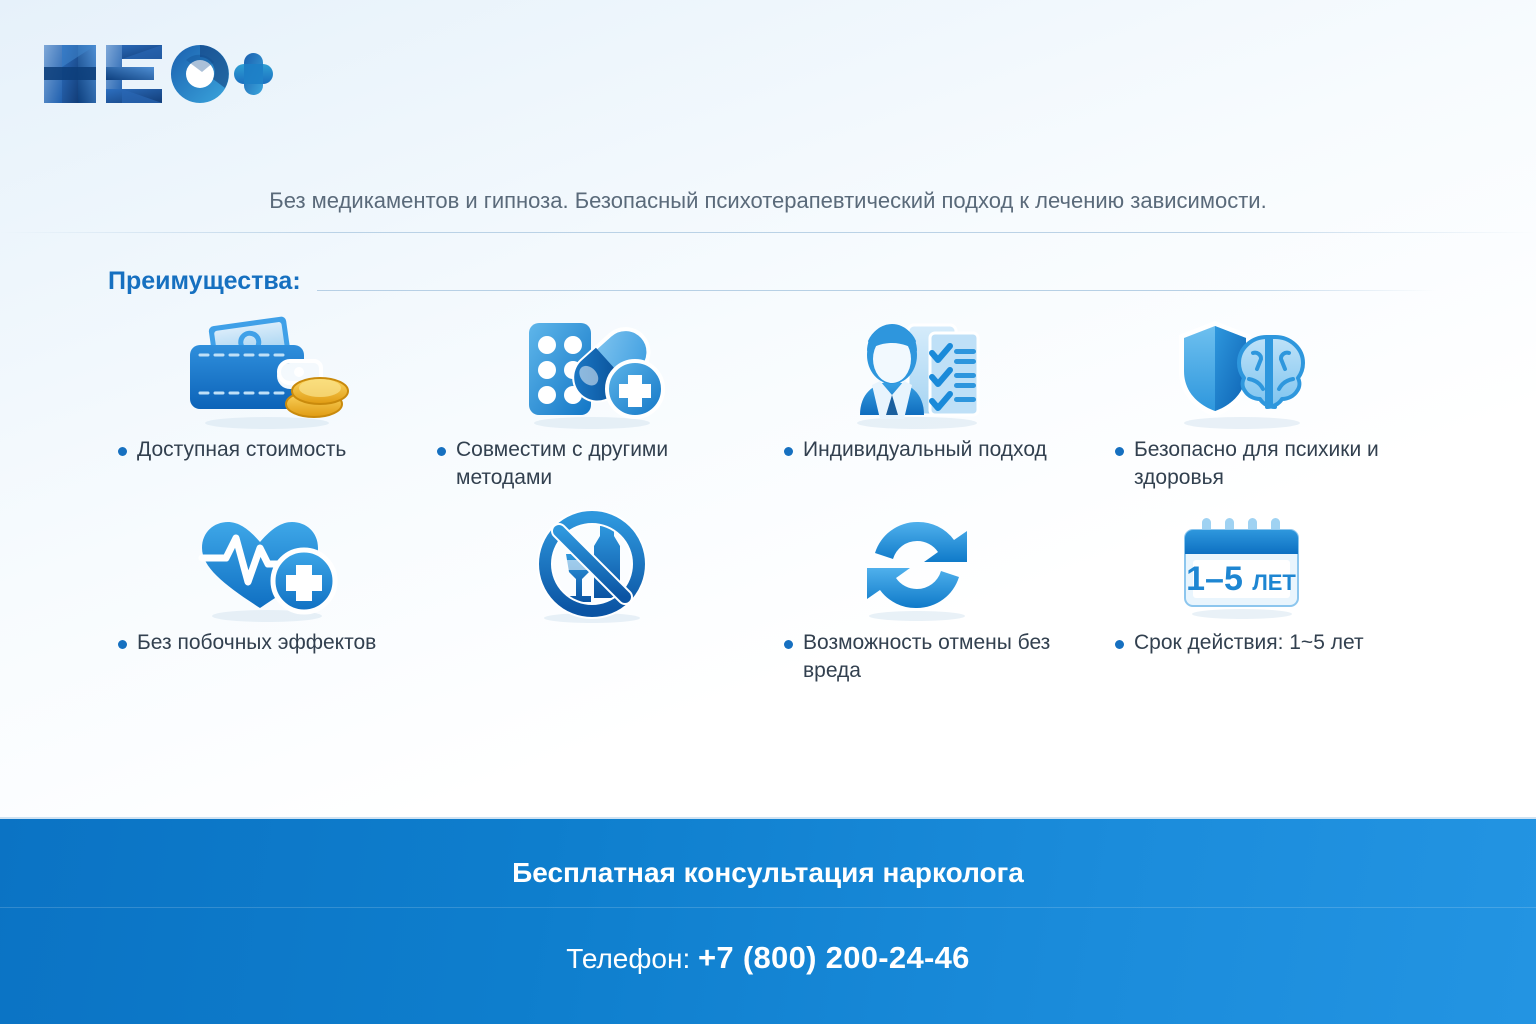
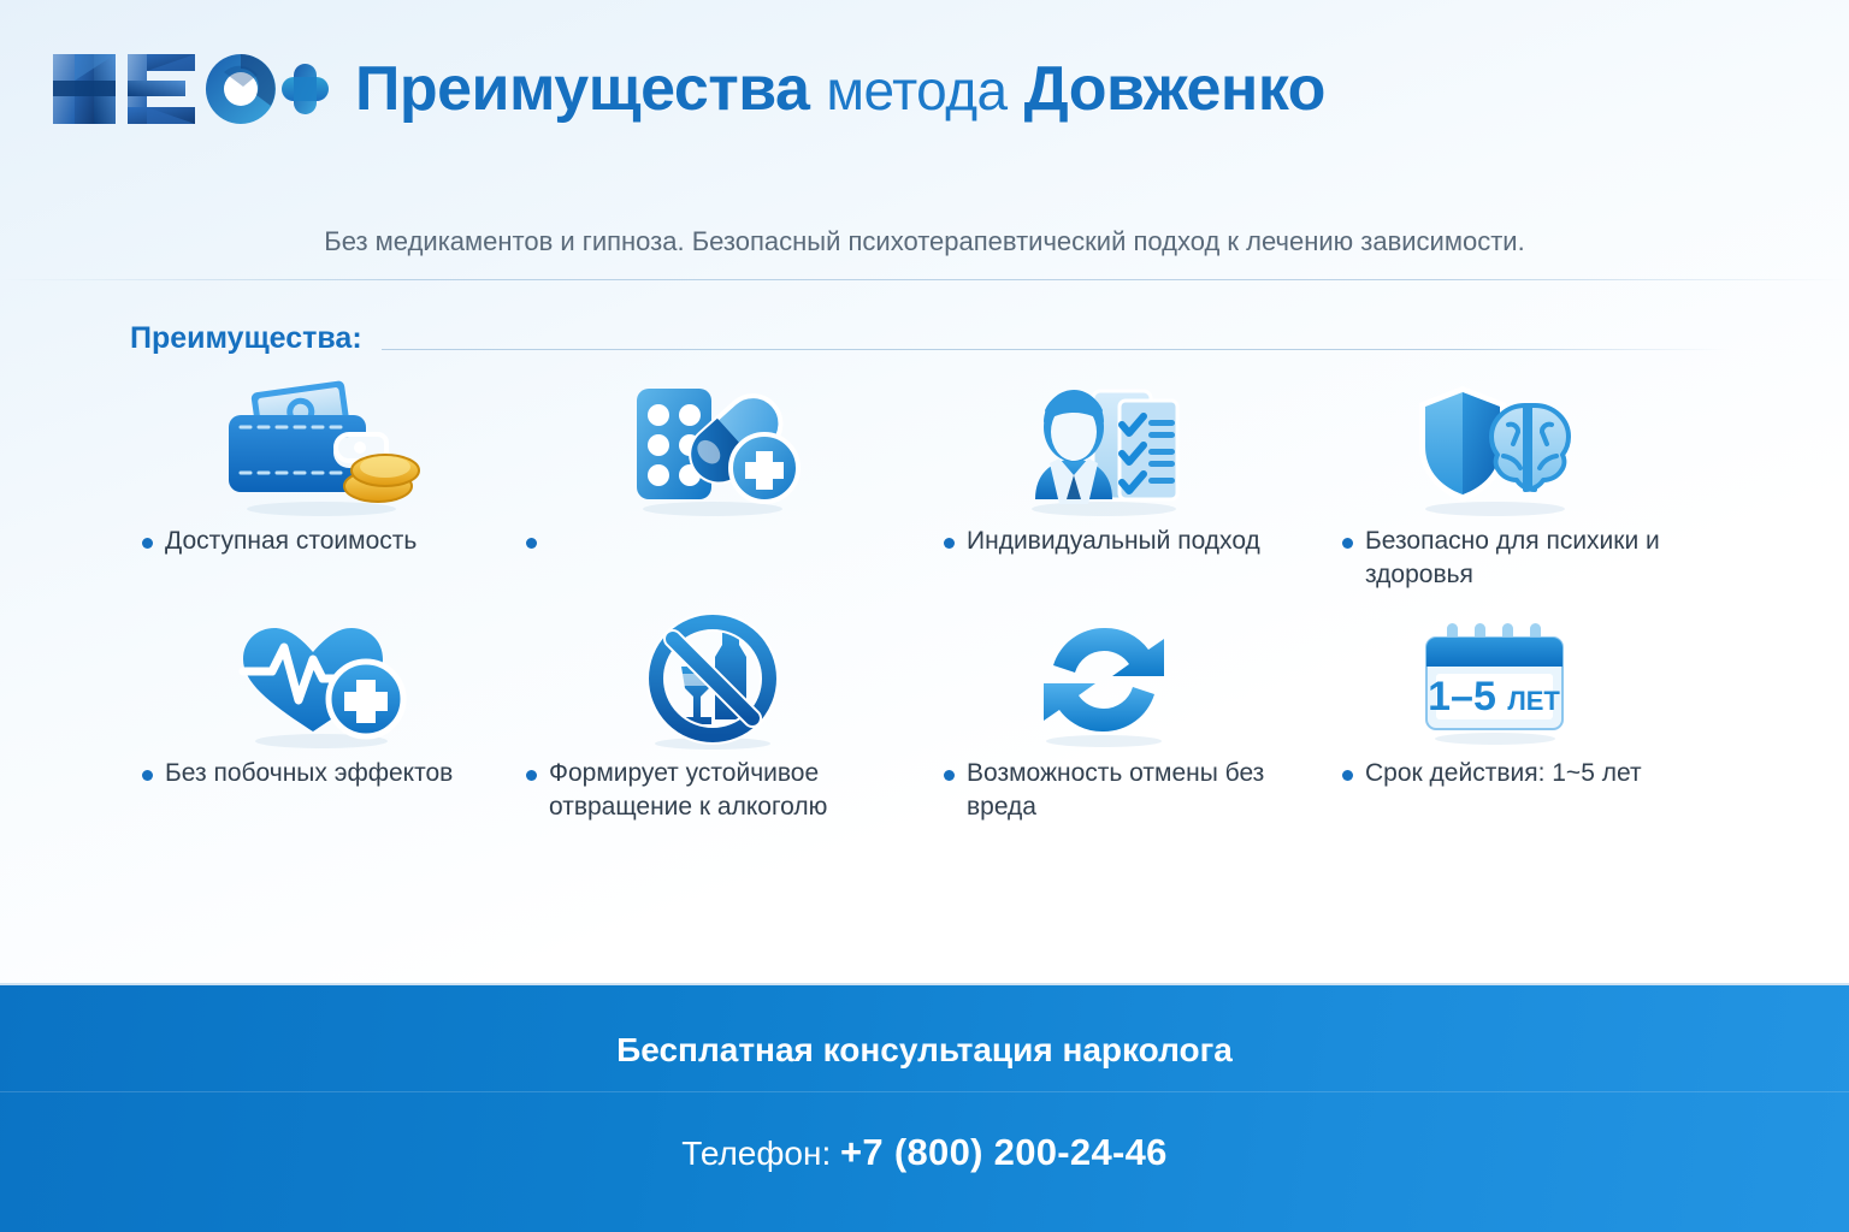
+ Преимущества метода Довженко
  Без медикаментов и гипноза. Безопасный психотерапевтический подход к лечению зависимости.
  Преимущества:
  Доступная стоимость
- Совместим с другими методами
  Индивидуальный подход
  Безопасно для психики и здоровья
  Без побочных эффектов
+ Формирует устойчивое отвращение к алкоголю
  Возможность отмены без вреда
  1–5 ЛЕТ
  Срок действия: 1~5 лет
  Бесплатная консультация нарколога
  Телефон: +7 (800) 200-24-46
